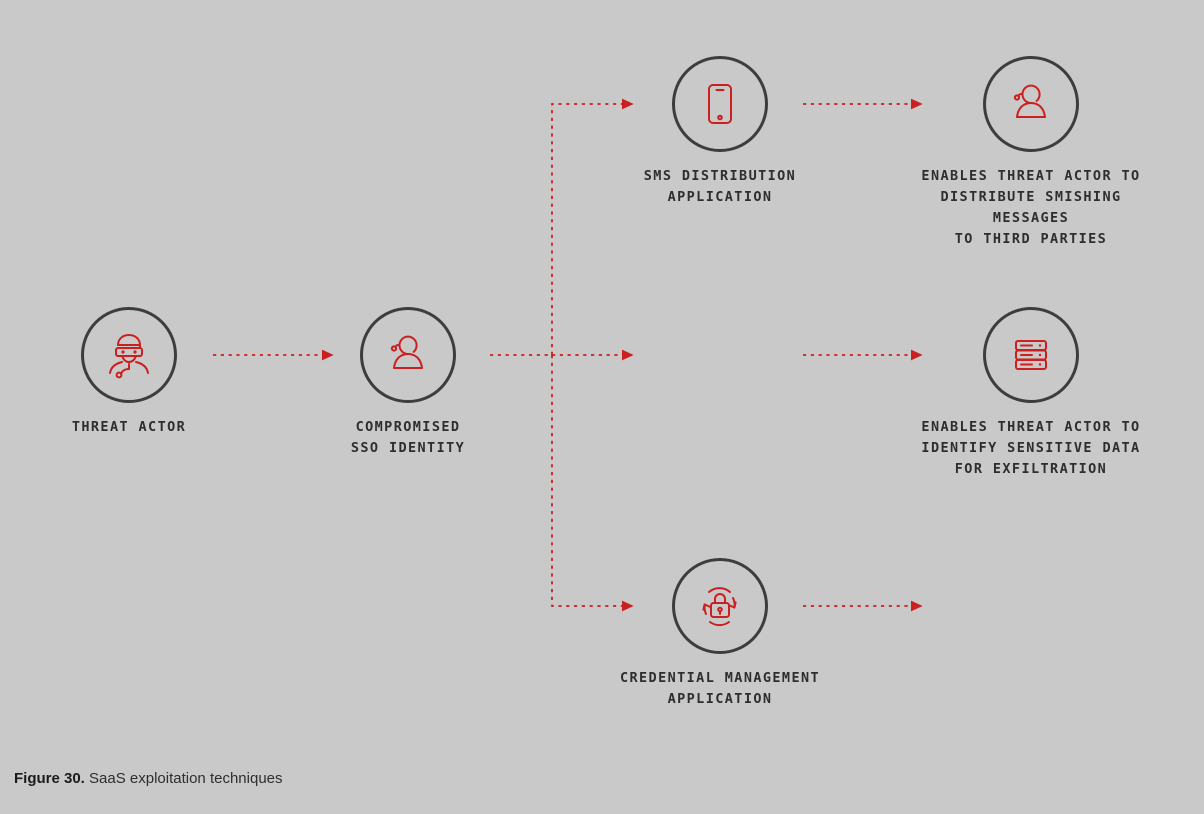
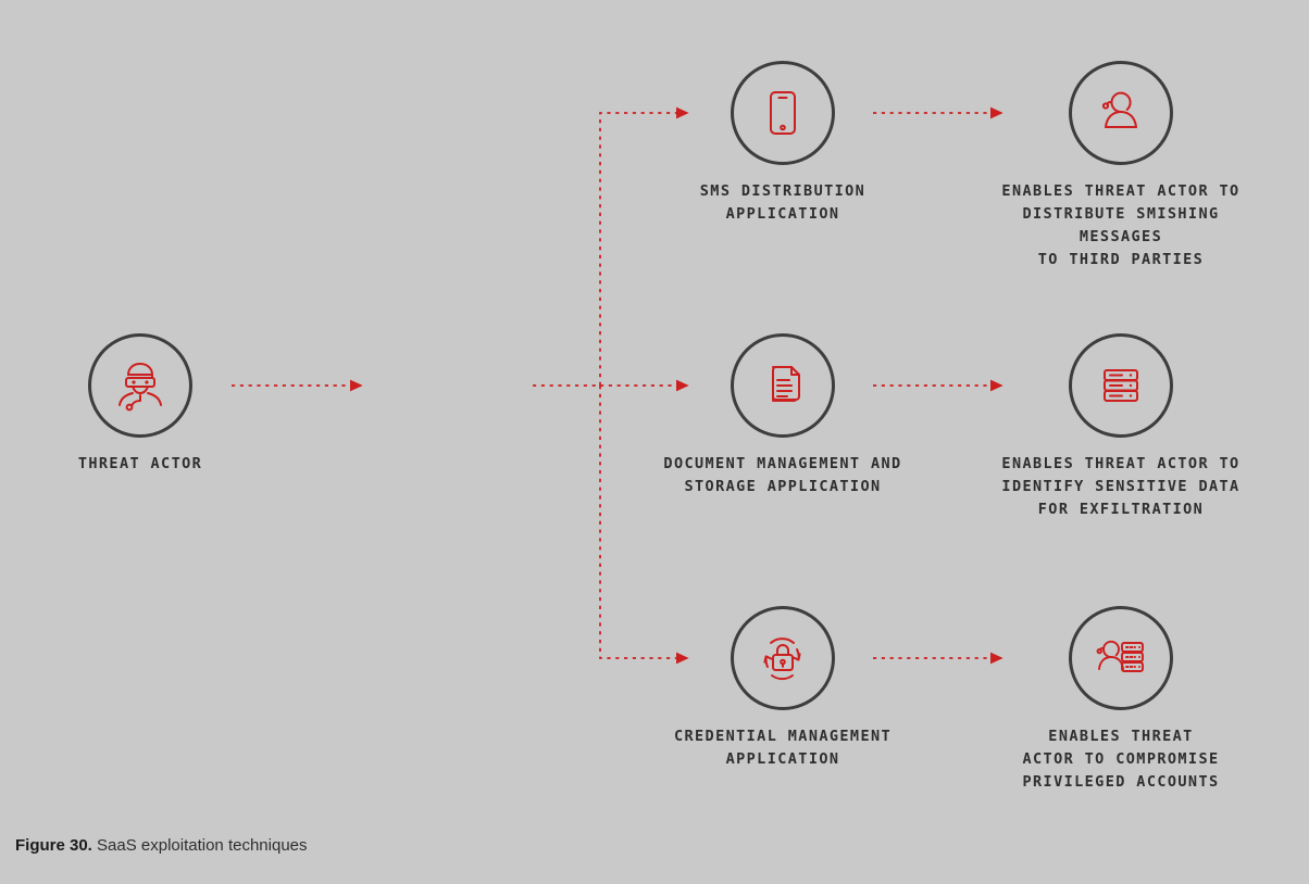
  THREAT ACTOR
- COMPROMISED
- SSO IDENTITY
  SMS DISTRIBUTION
  APPLICATION
+ DOCUMENT MANAGEMENT AND
+ STORAGE APPLICATION
  CREDENTIAL MANAGEMENT
  APPLICATION
  ENABLES THREAT ACTOR TO
  DISTRIBUTE SMISHING MESSAGES
  TO THIRD PARTIES
  ENABLES THREAT ACTOR TO
  IDENTIFY SENSITIVE DATA
  FOR EXFILTRATION
+ ENABLES THREAT
+ ACTOR TO COMPROMISE
+ PRIVILEGED ACCOUNTS
  Figure 30. SaaS exploitation techniques
